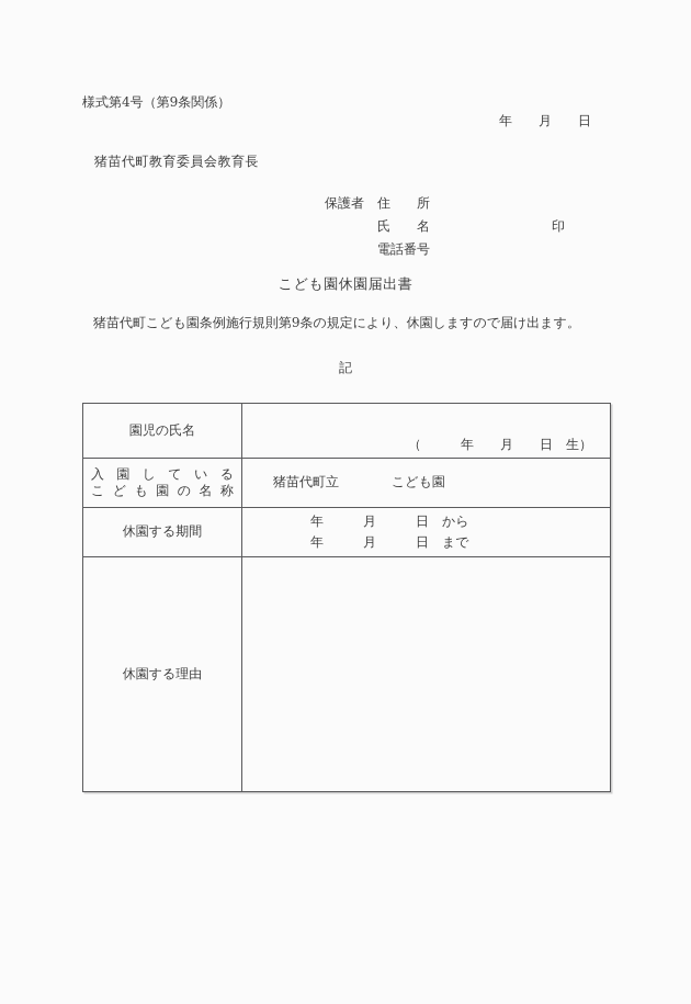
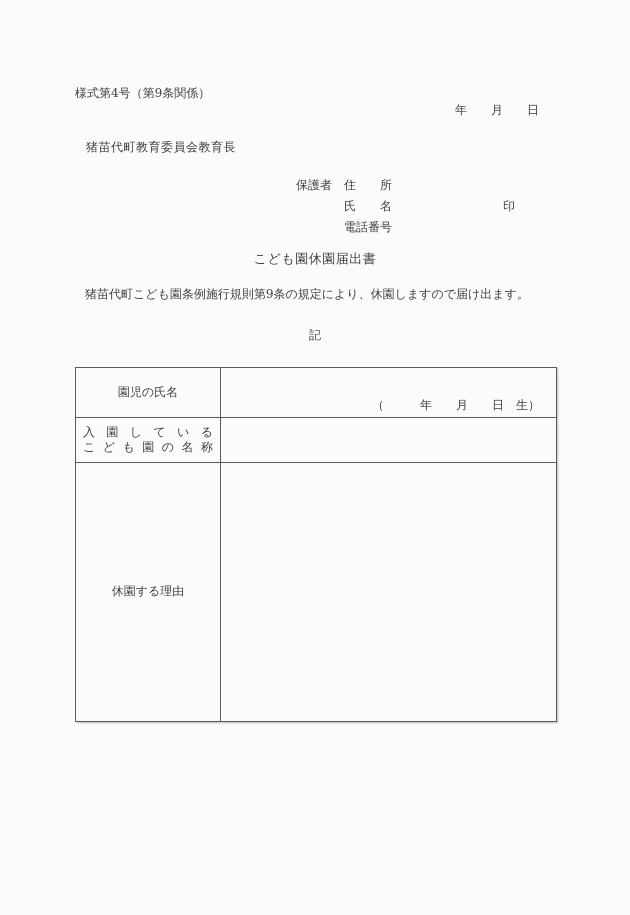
  様式第4号（第9条関係）
  年 月 日
  猪苗代町教育委員会教育長
  保護者 住 所
  氏 名
  印
  電話番号
  こども園休園届出書
  猪苗代町こども園条例施行規則第9条の規定により、休園しますので届け出ます。
  記
  園児の氏名
  （ 年 月 日 生）
  入園している
  こども園の名称
- 猪苗代町立 こども園
- 休園する期間
- 年 月 日 から
- 年 月 日 まで
  休園する理由
